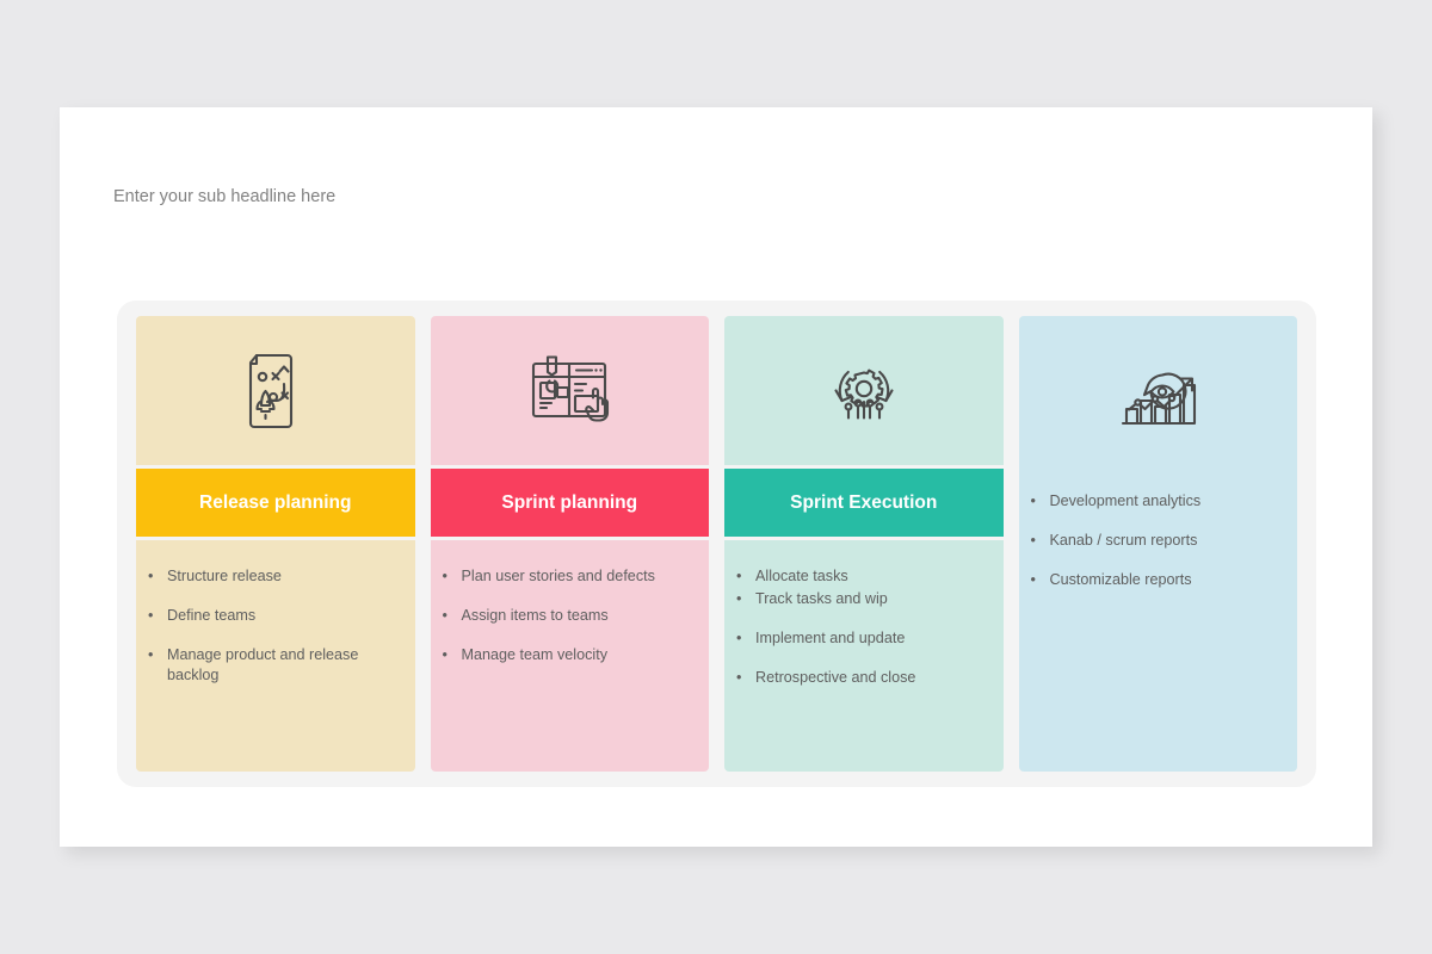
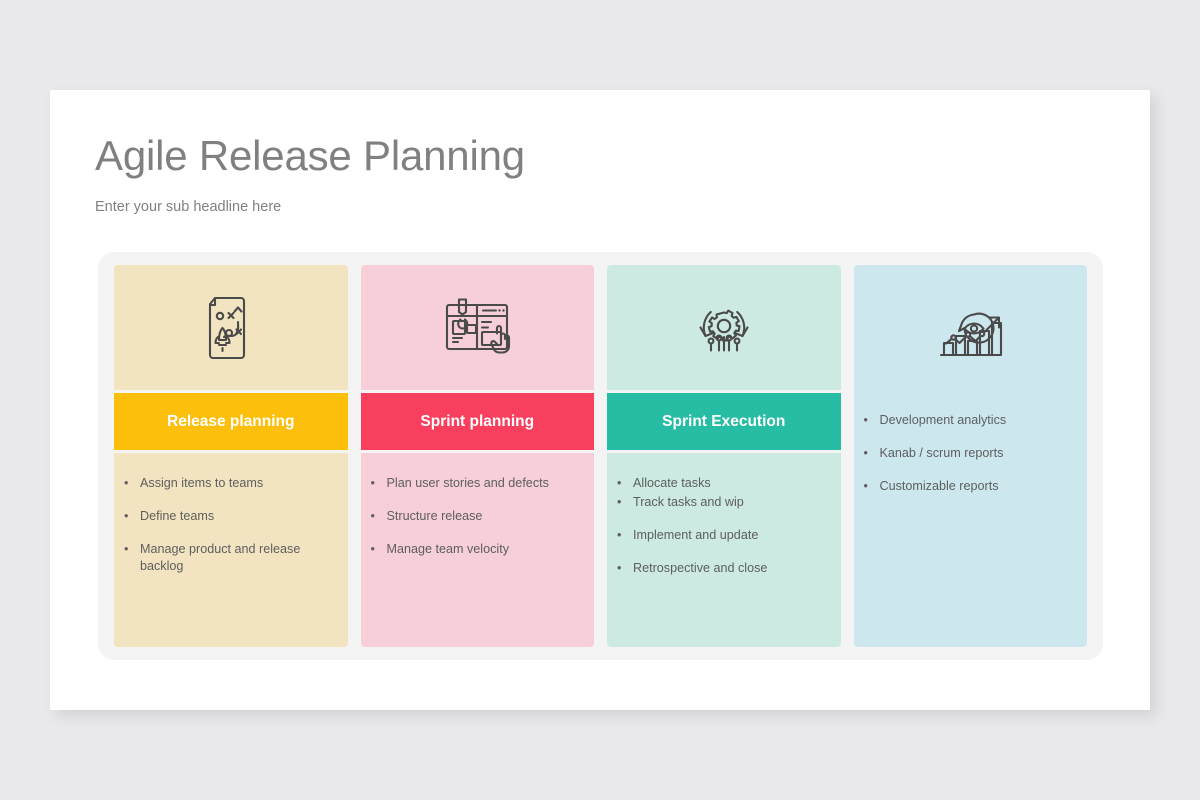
+ Agile Release Planning
  Enter your sub headline here
  Release planning
  •
- Structure release
+ Assign items to teams
  •
  Define teams
  •
  Manage product and release backlog
  Sprint planning
  •
  Plan user stories and defects
  •
- Assign items to teams
+ Structure release
  •
  Manage team velocity
  Sprint Execution
  •
  Allocate tasks
  •
  Track tasks and wip
  •
  Implement and update
  •
  Retrospective and close
  •
  Development analytics
  •
  Kanab / scrum reports
  •
  Customizable reports
